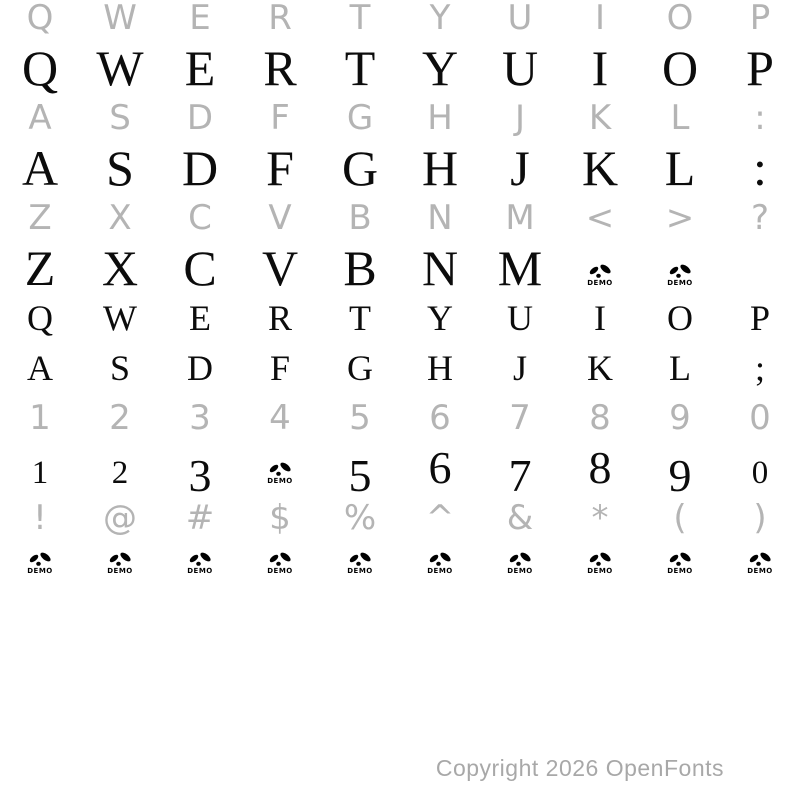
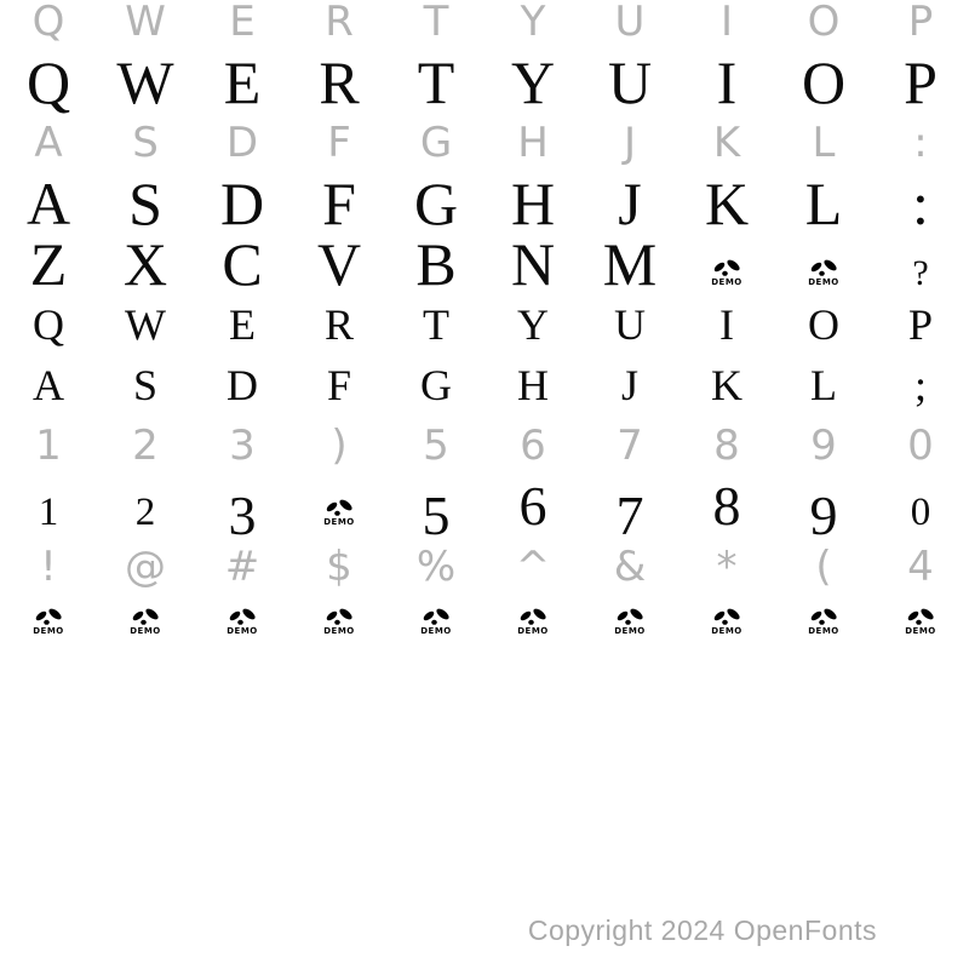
  Q W E R T Y U I O P
  Q W E R T Y U I O P
  A S D F G H J K L :
  A S D F G H J K L :
- Z X C V B N M < > ?
  Z X C V B N M
  DEMO
  DEMO
+ ?
  Q W E R T Y U I O P
  A S D F G H J K L ;
- 1 2 3 4 5 6 7 8 9 0
+ 1 2 3 ) 5 6 7 8 9 0
  1 2 3
  DEMO
  5 6 7 8 9 0
- ! @ # $ % ^ & * ( )
+ ! @ # $ % ^ & * ( 4
  DEMO
  DEMO
  DEMO
  DEMO
  DEMO
  DEMO
  DEMO
  DEMO
  DEMO
  DEMO
- Copyright 2026 OpenFonts
+ Copyright 2024 OpenFonts
